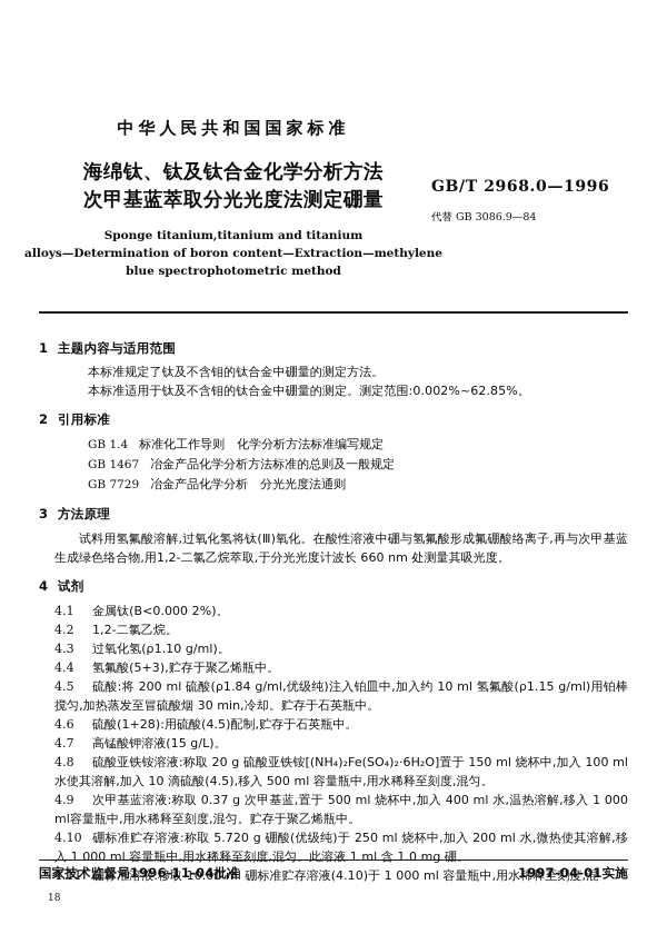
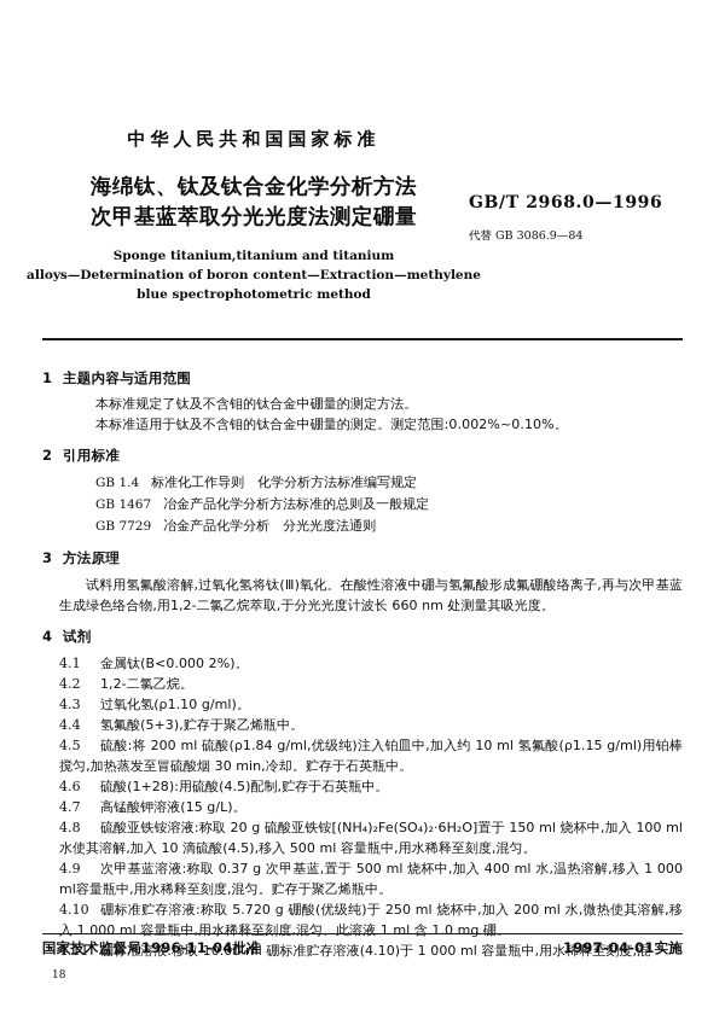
  中华人民共和国国家标准
  海绵钛、钛及钛合金化学分析方法
  次甲基蓝萃取分光光度法测定硼量
  Sponge titanium,titanium and titanium
  alloys—Determination of boron content—Extraction—methylene
  blue spectrophotometric method
  GB/T 2968.0—1996
  代替 GB 3086.9—84
  1 主题内容与适用范围
  本标准规定了钛及不含钼的钛合金中硼量的测定方法。
- 本标准适用于钛及不含钼的钛合金中硼量的测定。测定范围:0.002%~62.85%。
+ 本标准适用于钛及不含钼的钛合金中硼量的测定。测定范围:0.002%~0.10%。
  2 引用标准
  GB 1.4 标准化工作导则 化学分析方法标准编写规定
  GB 1467 冶金产品化学分析方法标准的总则及一般规定
  GB 7729 冶金产品化学分析 分光光度法通则
  3 方法原理
  试料用氢氟酸溶解,过氧化氢将钛(Ⅲ)氧化。在酸性溶液中硼与氢氟酸形成氟硼酸络离子,再与次甲基蓝生成绿色络合物,用1,2-二氯乙烷萃取,于分光光度计波长 660 nm 处测量其吸光度。
  4 试剂
  4.1 金属钛(B<0.000 2%)。
  4.2 1,2-二氯乙烷。
  4.3 过氧化氢(ρ1.10 g/ml)。
  4.4 氢氟酸(5+3),贮存于聚乙烯瓶中。
  4.5 硫酸:将 200 ml 硫酸(ρ1.84 g/ml,优级纯)注入铂皿中,加入约 10 ml 氢氟酸(ρ1.15 g/ml)用铂棒搅匀,加热蒸发至冒硫酸烟 30 min,冷却。贮存于石英瓶中。
  4.6 硫酸(1+28):用硫酸(4.5)配制,贮存于石英瓶中。
  4.7 高锰酸钾溶液(15 g/L)。
  4.8 硫酸亚铁铵溶液:称取 20 g 硫酸亚铁铵[(NH₄)₂Fe(SO₄)₂·6H₂O]置于 150 ml 烧杯中,加入 100 ml水使其溶解,加入 10 滴硫酸(4.5),移入 500 ml 容量瓶中,用水稀释至刻度,混匀。
  4.9 次甲基蓝溶液:称取 0.37 g 次甲基蓝,置于 500 ml 烧杯中,加入 400 ml 水,温热溶解,移入 1 000 ml容量瓶中,用水稀释至刻度,混匀。贮存于聚乙烯瓶中。
  4.10 硼标准贮存溶液:称取 5.720 g 硼酸(优级纯)于 250 ml 烧杯中,加入 200 ml 水,微热使其溶解,移入 1 000 ml 容量瓶中,用水稀释至刻度,混匀。此溶液 1 ml 含 1.0 mg 硼。
  4.11 硼标准溶液:移取 10.00 ml 硼标准贮存溶液(4.10)于 1 000 ml 容量瓶中,用水稀释至刻度,混
  国家技术监督局1996-11-04批准
  1997-04-01实施
  18
